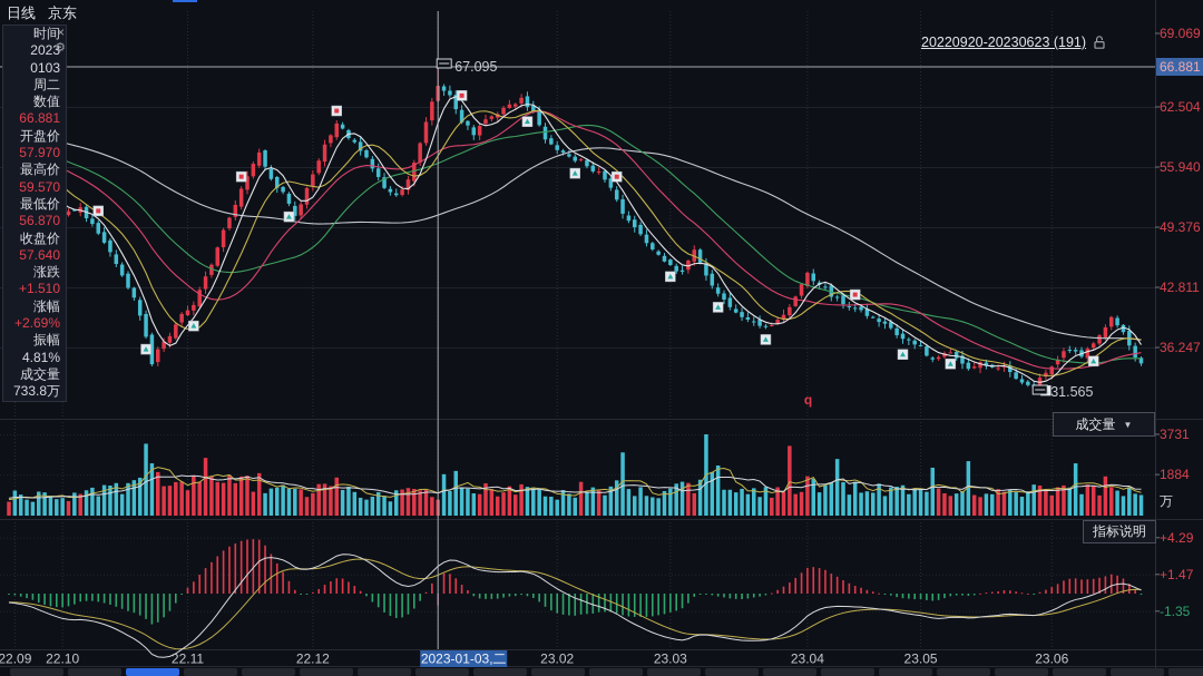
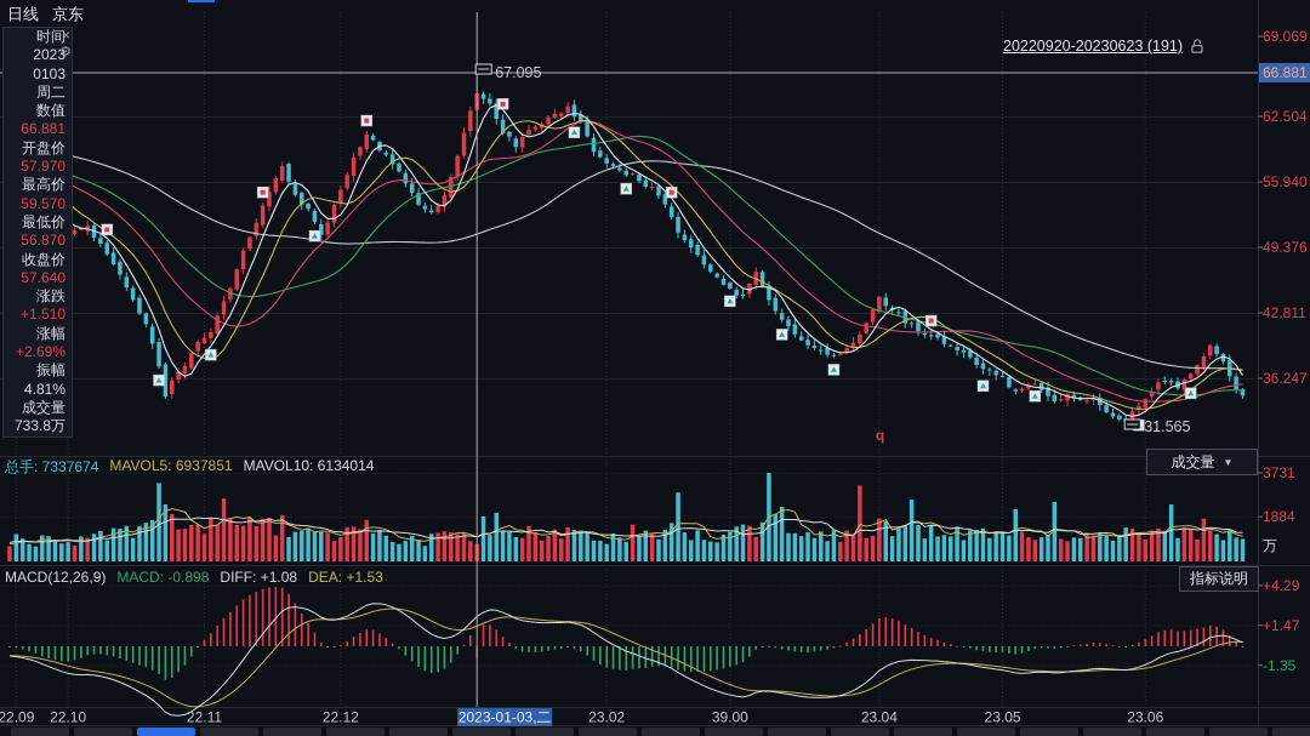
  q
  67.095
  31.565
  69.069
  62.504
  55.940
  49.376
  42.811
  36.247
  66.881
  3731
  1884
  万
  +4.29
  +1.47
  -1.35
  22.09
  22.10
  22.11
  22.12
  2023-01-03,二
  23.02
- 23.03
+ 39.00
  23.04
  23.05
  23.06
  日线
  京东
  20220920-20230623 (191)
  时间
  2023
  0103
  周二
  数值
  66.881
  开盘价
  57.970
  最高价
  59.570
  最低价
  56.870
  收盘价
  57.640
  涨跌
  +1.510
  涨幅
  +2.69%
  振幅
  4.81%
  成交量
  733.8万
  ×
  ⚙
+ 总手: 7337674
+ MAVOL5: 6937851
+ MAVOL10: 6134014
  成交量
  ▼
+ MACD(12,26,9)
+ MACD: -0.898
+ DIFF: +1.08
+ DEA: +1.53
  指标说明
